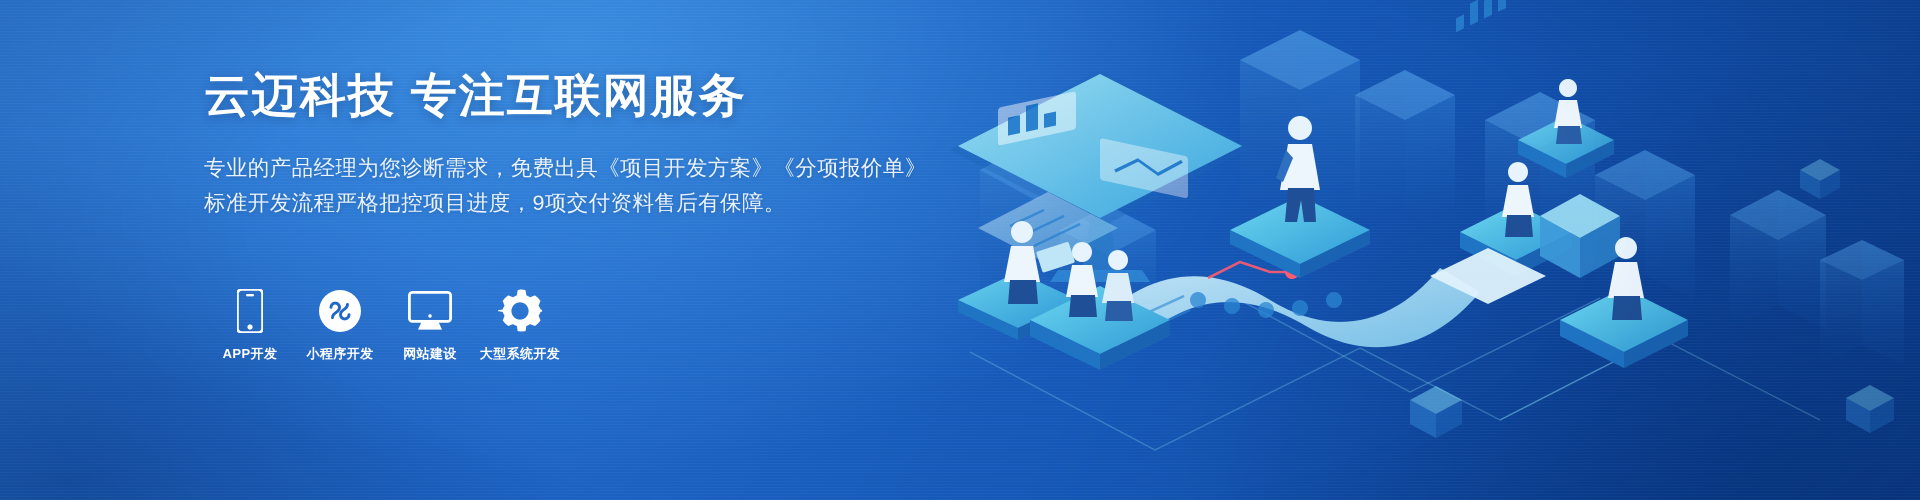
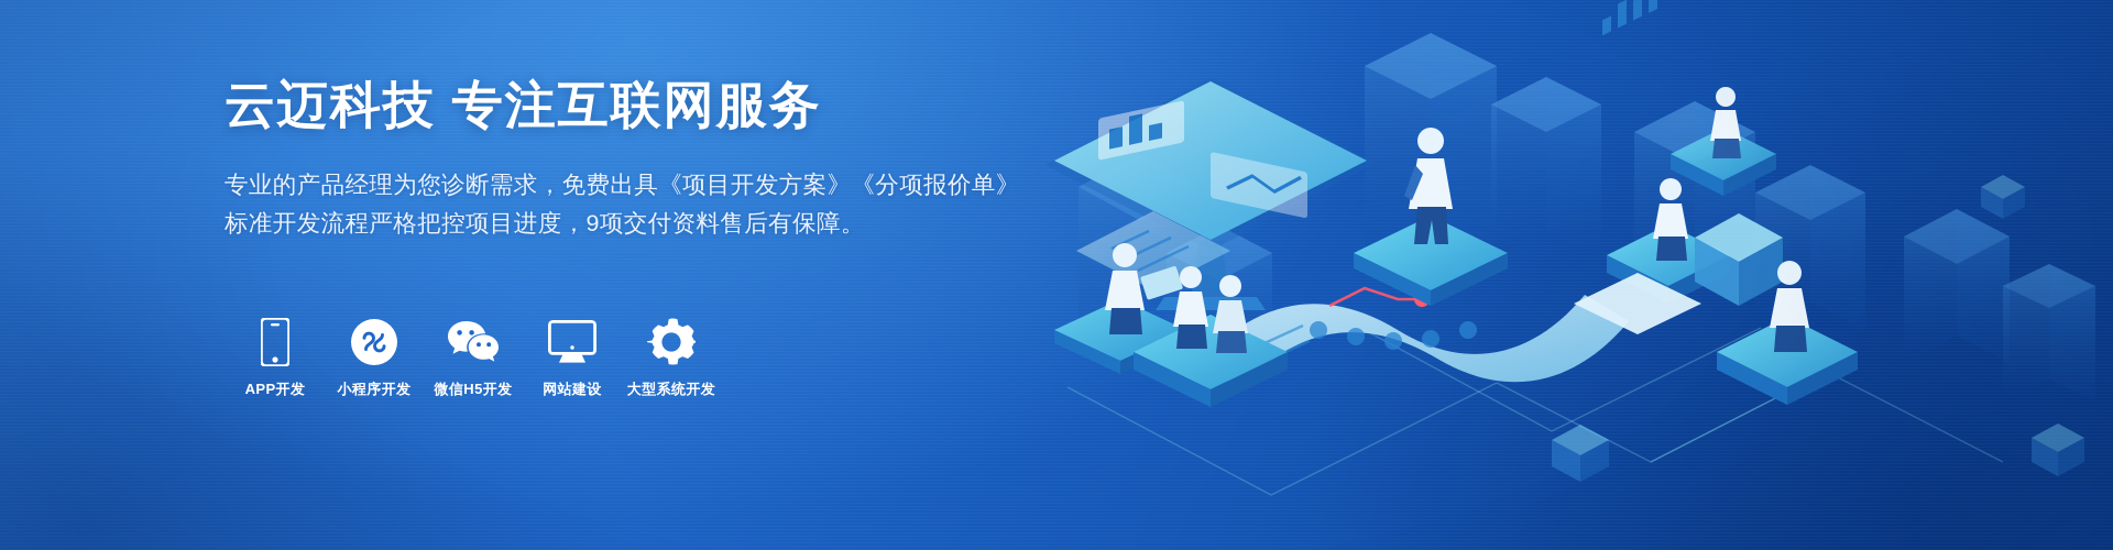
  云迈科技 专注互联网服务
  专业的产品经理为您诊断需求，免费出具《项目开发方案》《分项报价单》
  标准开发流程严格把控项目进度，9项交付资料售后有保障。
  APP开发
  小程序开发
+ 微信H5开发
  网站建设
  大型系统开发
